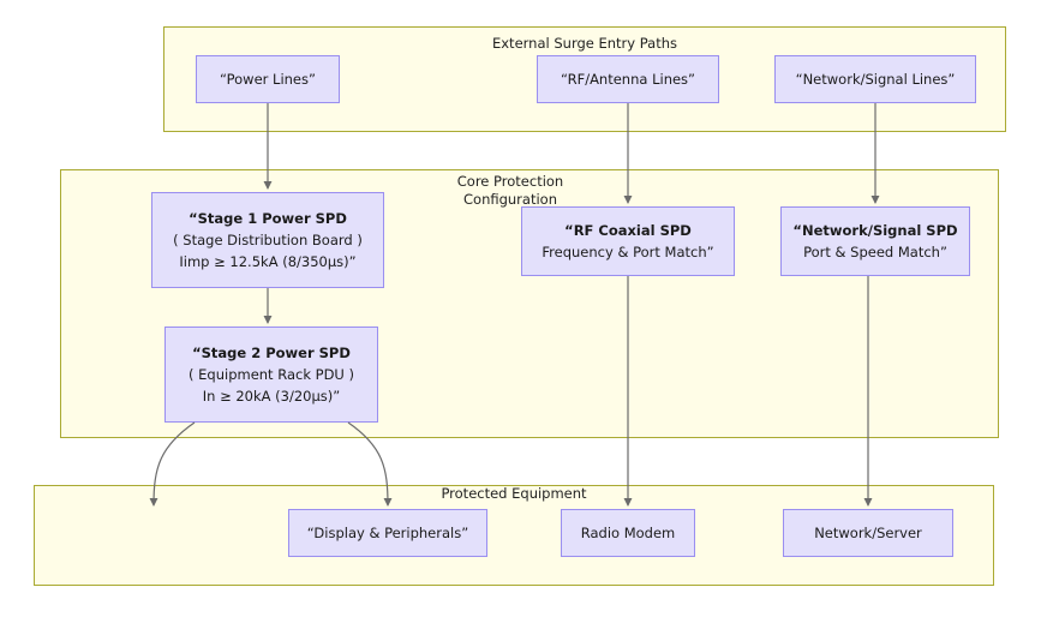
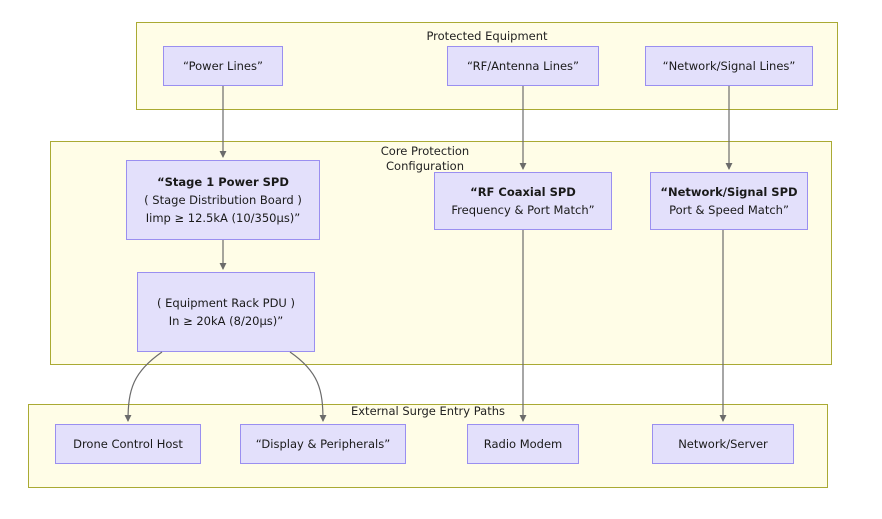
- External Surge Entry Paths
+ Protected Equipment
  Core Protection Configuration
- Protected Equipment
+ External Surge Entry Paths
  “Power Lines”
  “RF/Antenna Lines”
  “Network/Signal Lines”
  “Stage 1 Power SPD
  ( Stage Distribution Board )
- Iimp ≥ 12.5kA (8/350µs)”
+ Iimp ≥ 12.5kA (10/350µs)”
- “Stage 2 Power SPD
  ( Equipment Rack PDU )
- In ≥ 20kA (3/20µs)”
+ In ≥ 20kA (8/20µs)”
  “RF Coaxial SPD
  Frequency & Port Match”
  “Network/Signal SPD
  Port & Speed Match”
+ Drone Control Host
  “Display & Peripherals”
  Radio Modem
  Network/Server
